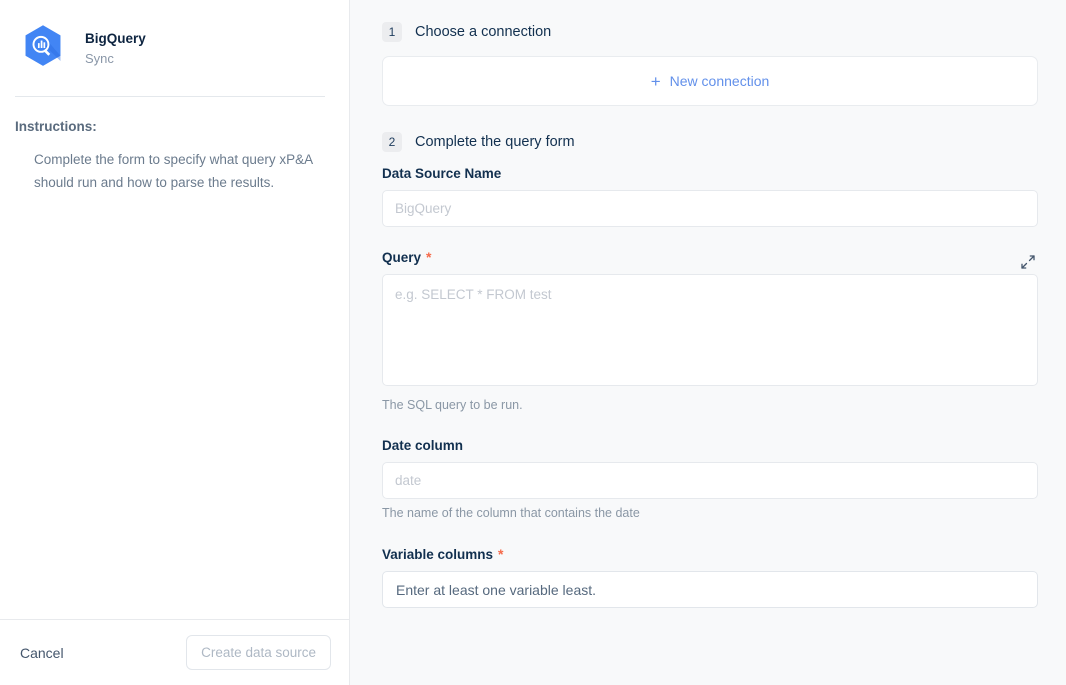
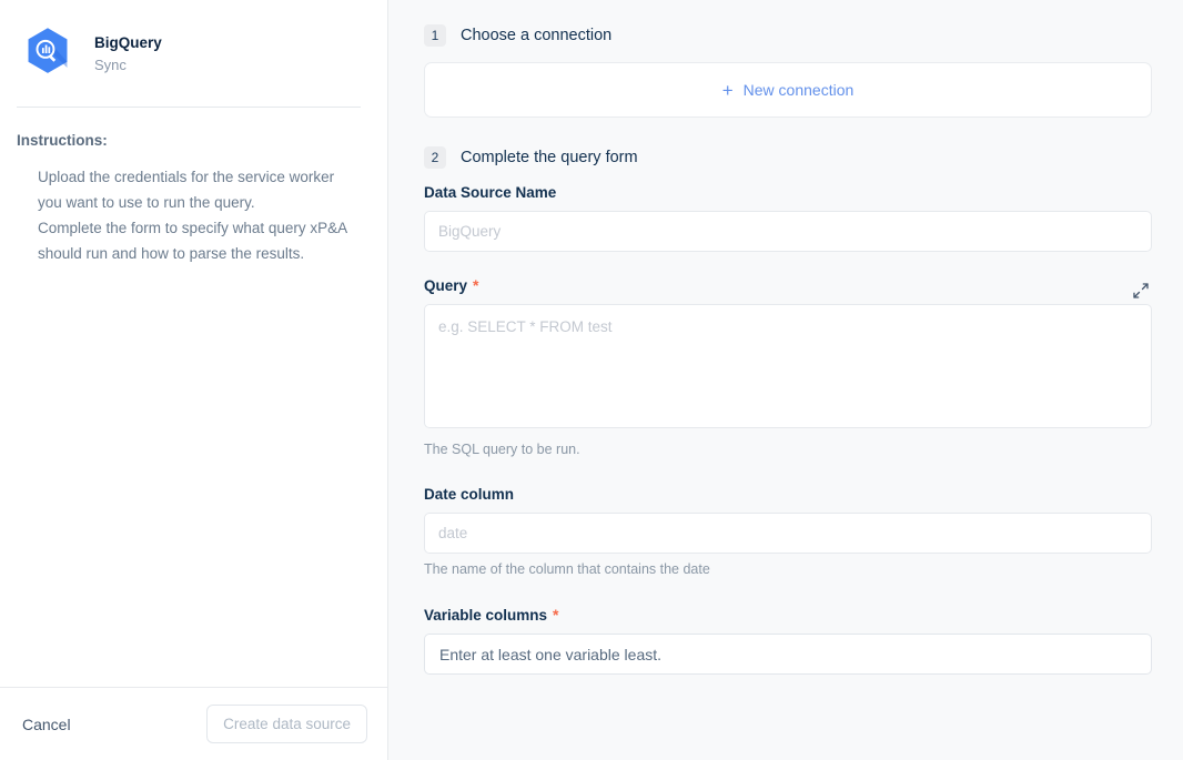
  BigQuery
  Sync
  Instructions:
+ Upload the credentials for the service worker you want to use to run the query.
  Complete the form to specify what query xP&A should run and how to parse the results.
  Cancel
  Create data source
  1
  Choose a connection
  +
  New connection
  2
  Complete the query form
  Data Source Name
  BigQuery
  Query
  *
  e.g. SELECT * FROM test
  The SQL query to be run.
  Date column
  date
  The name of the column that contains the date
  Variable columns
  *
  Enter at least one variable least.
